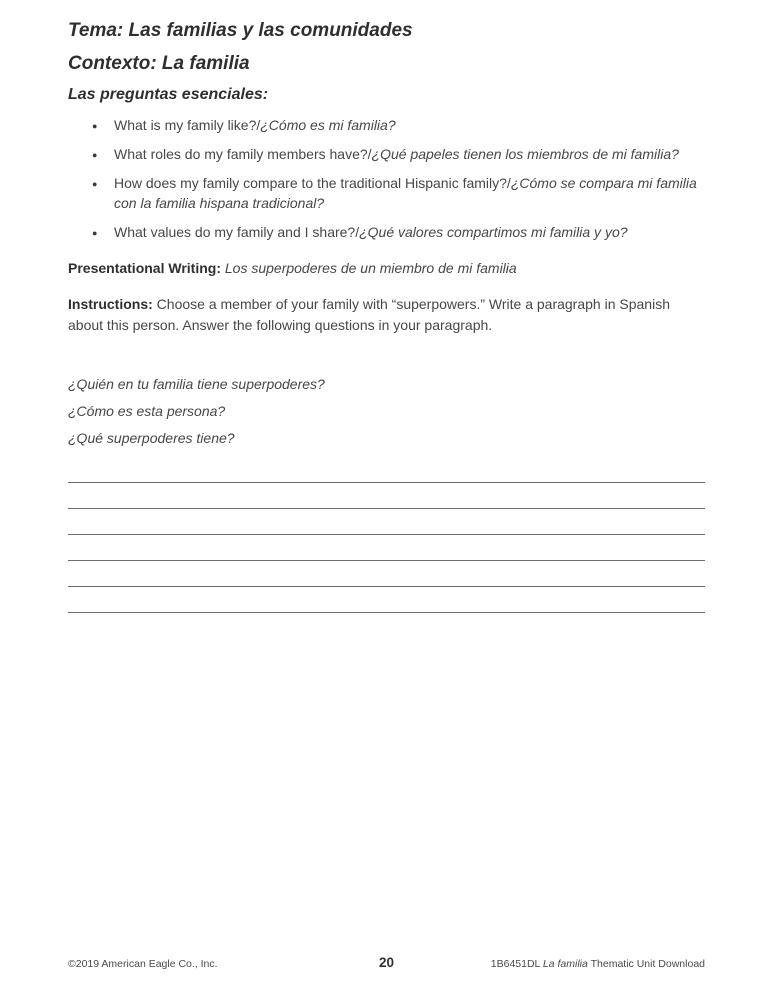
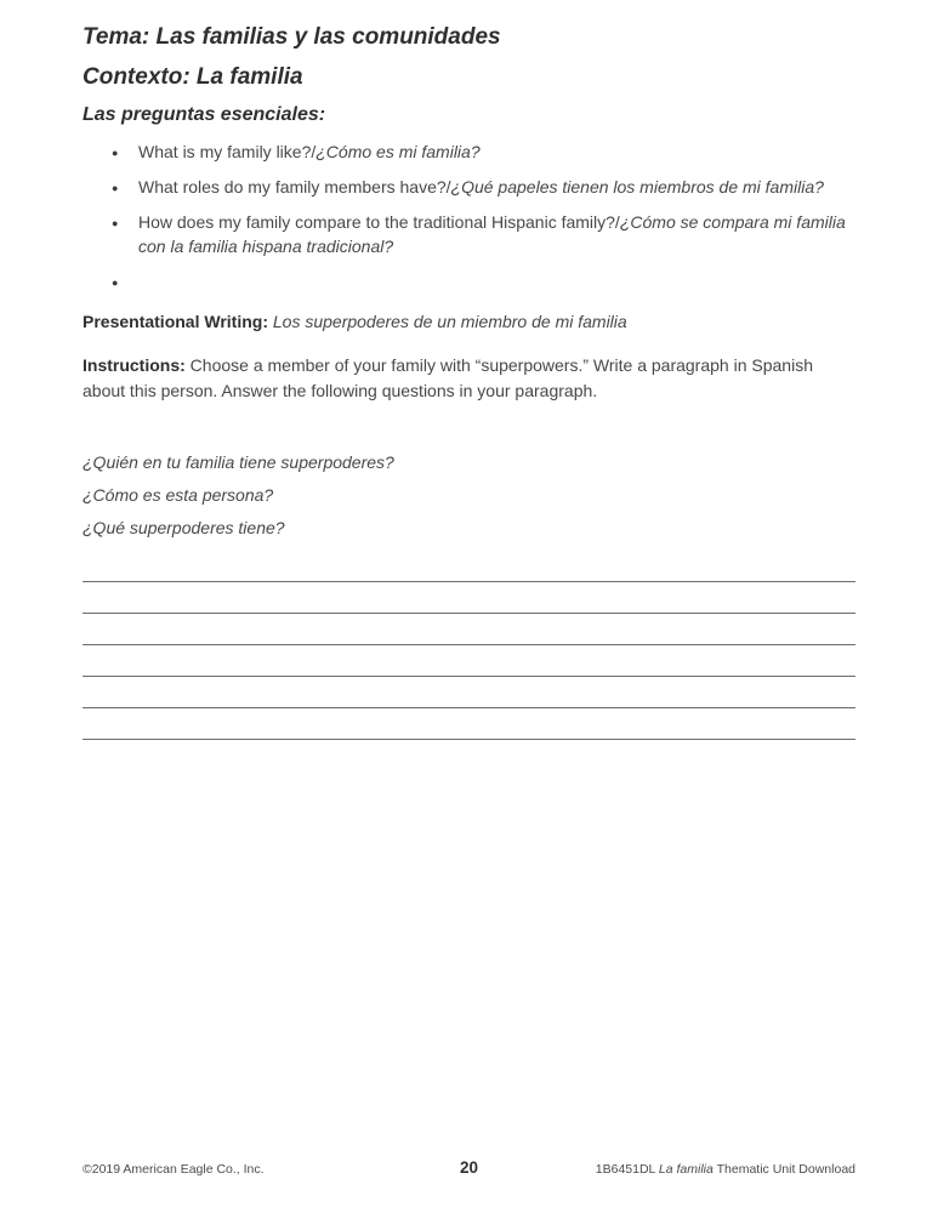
  Tema: Las familias y las comunidades
  Contexto: La familia
  Las preguntas esenciales:
  ●
  What is my family like?/¿Cómo es mi familia?
  ●
  What roles do my family members have?/¿Qué papeles tienen los miembros de mi familia?
  ●
  How does my family compare to the traditional Hispanic family?/¿Cómo se compara mi familia con la familia hispana tradicional?
  ●
- What values do my family and I share?/¿Qué valores compartimos mi familia y yo?
  Presentational Writing: Los superpoderes de un miembro de mi familia
  Instructions: Choose a member of your family with “superpowers.” Write a paragraph in Spanish about this person. Answer the following questions in your paragraph.
  ¿Quién en tu familia tiene superpoderes?
  ¿Cómo es esta persona?
  ¿Qué superpoderes tiene?
  ©2019 American Eagle Co., Inc.
  20
  1B6451DL La familia Thematic Unit Download
